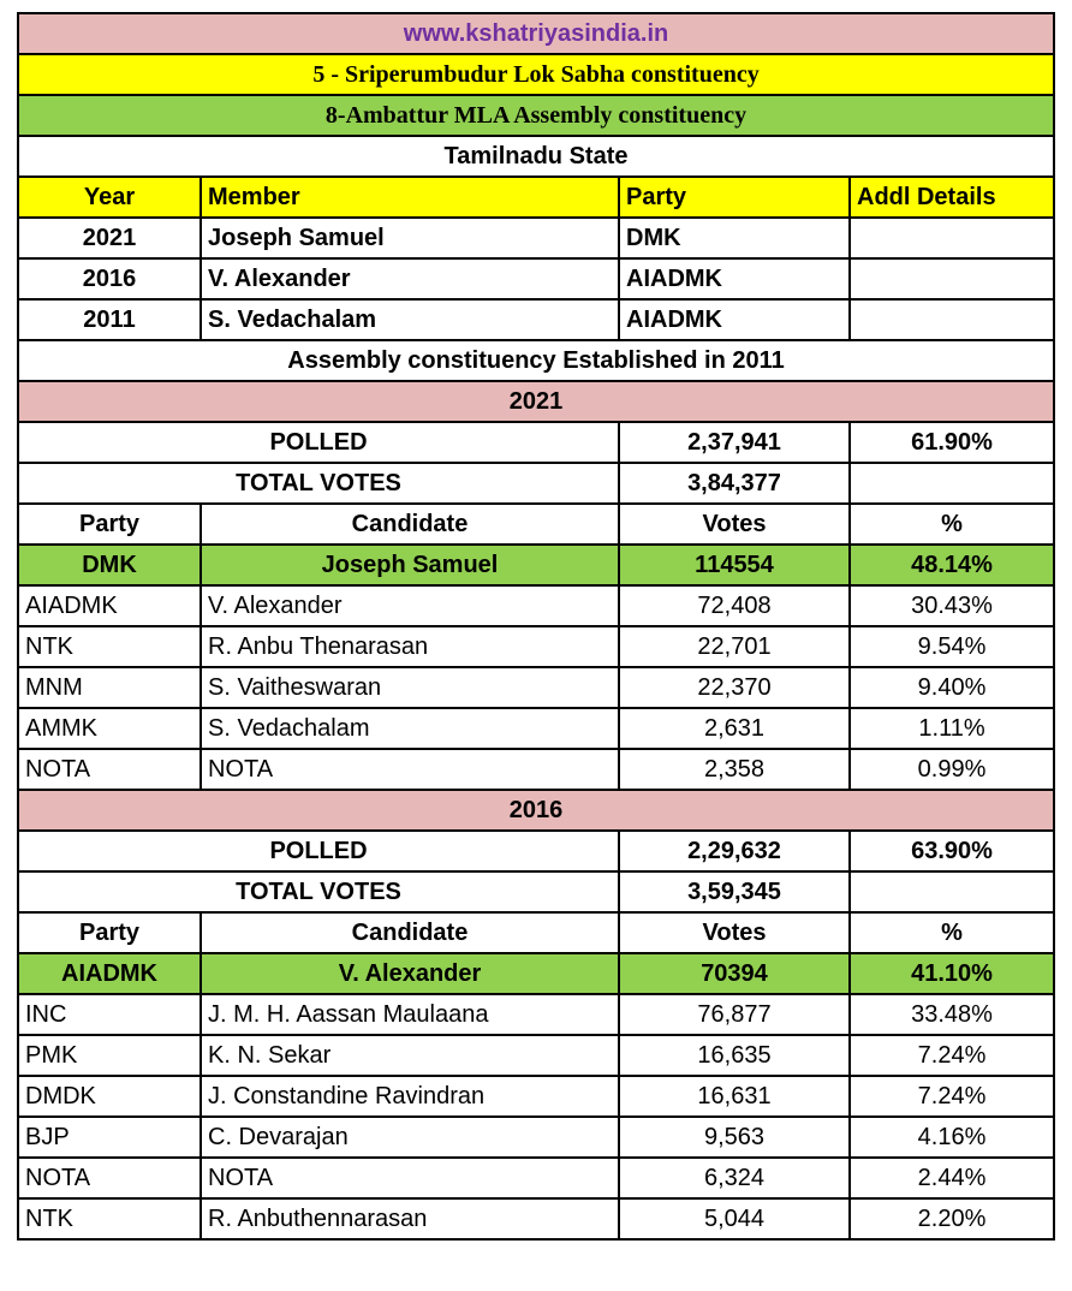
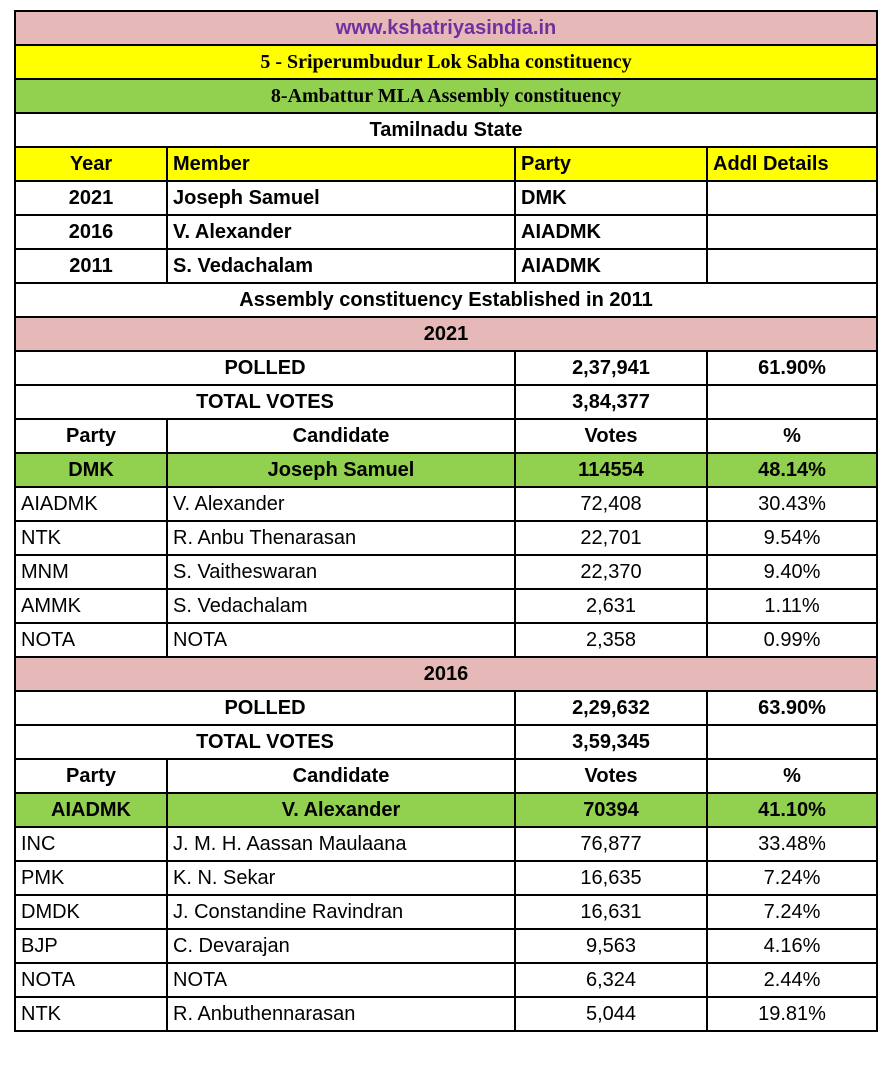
  www.kshatriyasindia.in
  5 - Sriperumbudur Lok Sabha constituency
  8-Ambattur MLA Assembly constituency
  Tamilnadu State
  Year	Member	Party	Addl Details
  2021	Joseph Samuel	DMK
  2016	V. Alexander	AIADMK
  2011	S. Vedachalam	AIADMK
  Assembly constituency Established in 2011
  2021
  POLLED	2,37,941	61.90%
  TOTAL VOTES	3,84,377
  Party	Candidate	Votes	%
  DMK	Joseph Samuel	114554	48.14%
  AIADMK	V. Alexander	72,408	30.43%
  NTK	R. Anbu Thenarasan	22,701	9.54%
  MNM	S. Vaitheswaran	22,370	9.40%
  AMMK	S. Vedachalam	2,631	1.11%
  NOTA	NOTA	2,358	0.99%
  2016
  POLLED	2,29,632	63.90%
  TOTAL VOTES	3,59,345
  Party	Candidate	Votes	%
  AIADMK	V. Alexander	70394	41.10%
  INC	J. M. H. Aassan Maulaana	76,877	33.48%
  PMK	K. N. Sekar	16,635	7.24%
  DMDK	J. Constandine Ravindran	16,631	7.24%
  BJP	C. Devarajan	9,563	4.16%
  NOTA	NOTA	6,324	2.44%
- NTK	R. Anbuthennarasan	5,044	2.20%
+ NTK	R. Anbuthennarasan	5,044	19.81%
